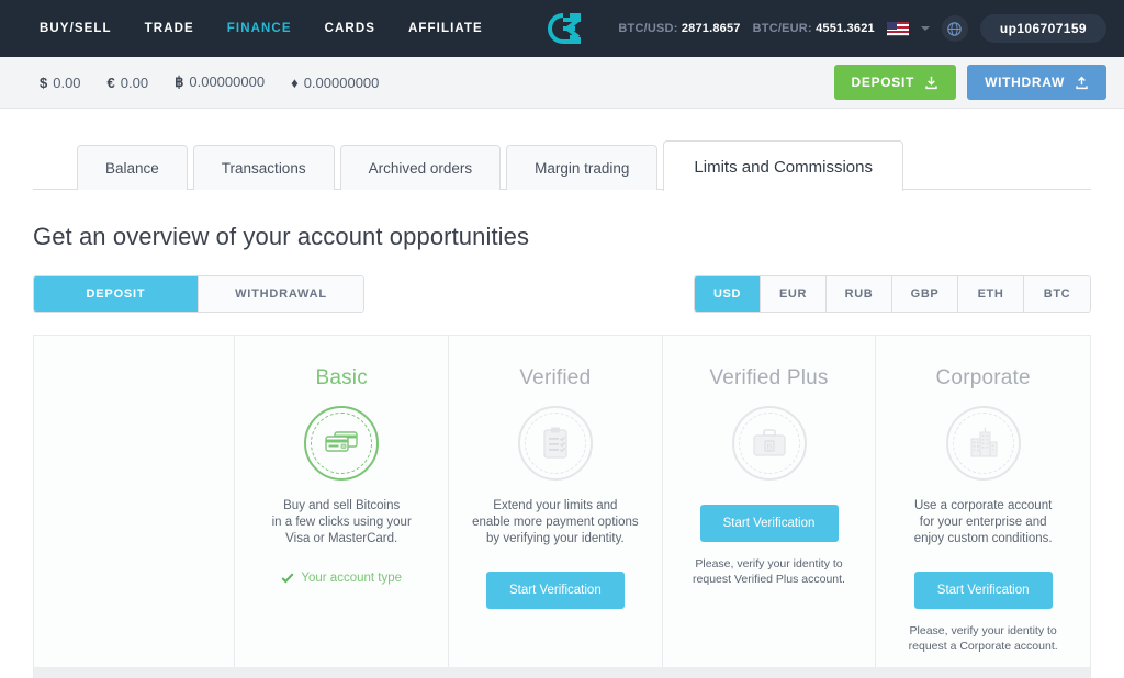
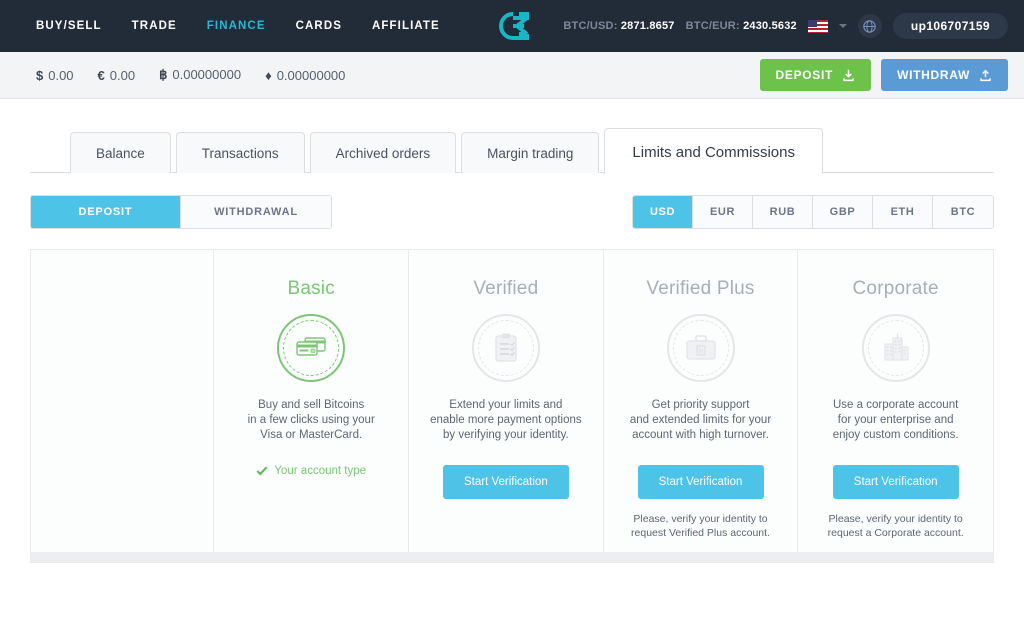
  BUY/SELL
  TRADE
  FINANCE
  CARDS
  AFFILIATE
  BTC/USD: 2871.8657
- BTC/EUR: 4551.3621
+ BTC/EUR: 2430.5632
  up106707159
  $
  0.00
  €
  0.00
  ฿
  0.00000000
  ♦
  0.00000000
  DEPOSIT
  WITHDRAW
  Balance
  Transactions
  Archived orders
  Margin trading
  Limits and Commissions
- Get an overview of your account opportunities
  DEPOSIT
  WITHDRAWAL
  USD
  EUR
  RUB
  GBP
  ETH
  BTC
  Basic
  Buy and sell Bitcoins
  in a few clicks using your
  Visa or MasterCard.
  Your account type
  Verified
  Extend your limits and
  enable more payment options
  by verifying your identity.
  Start Verification
  Verified Plus
+ Get priority support
+ and extended limits for your
+ account with high turnover.
  Start Verification
  Please, verify your identity to
  request Verified Plus account.
  Corporate
  Use a corporate account
  for your enterprise and
  enjoy custom conditions.
  Start Verification
  Please, verify your identity to
  request a Corporate account.
